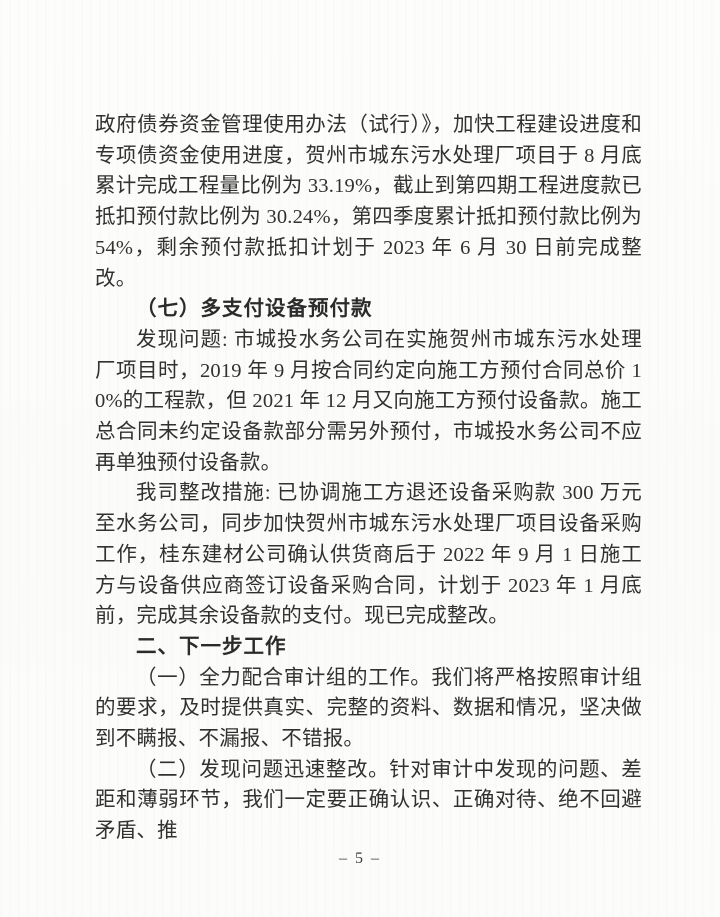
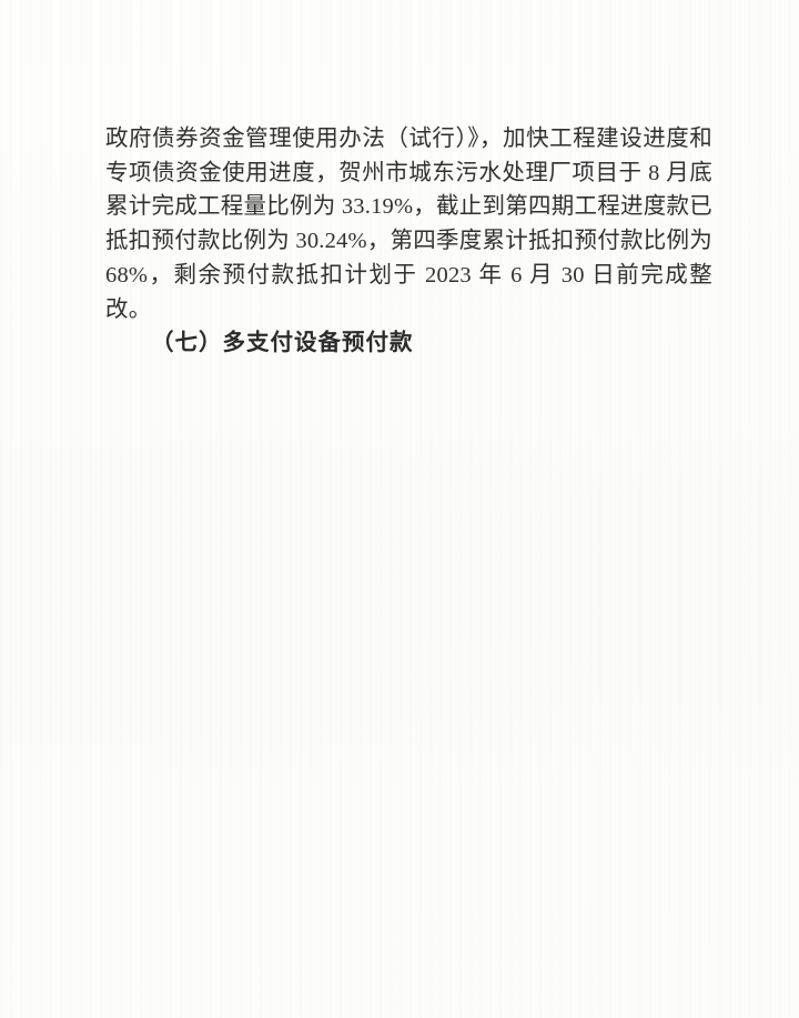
- 政府债券资金管理使用办法（试行）》，加快工程建设进度和专项债资金使用进度，贺州市城东污水处理厂项目于 8 月底累计完成工程量比例为 33.19%，截止到第四期工程进度款已抵扣预付款比例为 30.24%，第四季度累计抵扣预付款比例为 54%，剩余预付款抵扣计划于 2023 年 6 月 30 日前完成整改。
+ 政府债券资金管理使用办法（试行）》，加快工程建设进度和专项债资金使用进度，贺州市城东污水处理厂项目于 8 月底累计完成工程量比例为 33.19%，截止到第四期工程进度款已抵扣预付款比例为 30.24%，第四季度累计抵扣预付款比例为 68%，剩余预付款抵扣计划于 2023 年 6 月 30 日前完成整改。
  （七）多支付设备预付款
- 发现问题: 市城投水务公司在实施贺州市城东污水处理厂项目时，2019 年 9 月按合同约定向施工方预付合同总价 10%的工程款，但 2021 年 12 月又向施工方预付设备款。施工总合同未约定设备款部分需另外预付，市城投水务公司不应再单独预付设备款。
- 我司整改措施: 已协调施工方退还设备采购款 300 万元至水务公司，同步加快贺州市城东污水处理厂项目设备采购工作，桂东建材公司确认供货商后于 2022 年 9 月 1 日施工方与设备供应商签订设备采购合同，计划于 2023 年 1 月底前，完成其余设备款的支付。现已完成整改。
- 二、下一步工作
- （一）全力配合审计组的工作。我们将严格按照审计组的要求，及时提供真实、完整的资料、数据和情况，坚决做到不瞒报、不漏报、不错报。
- （二）发现问题迅速整改。针对审计中发现的问题、差距和薄弱环节，我们一定要正确认识、正确对待、绝不回避矛盾、推
- – 5 –
